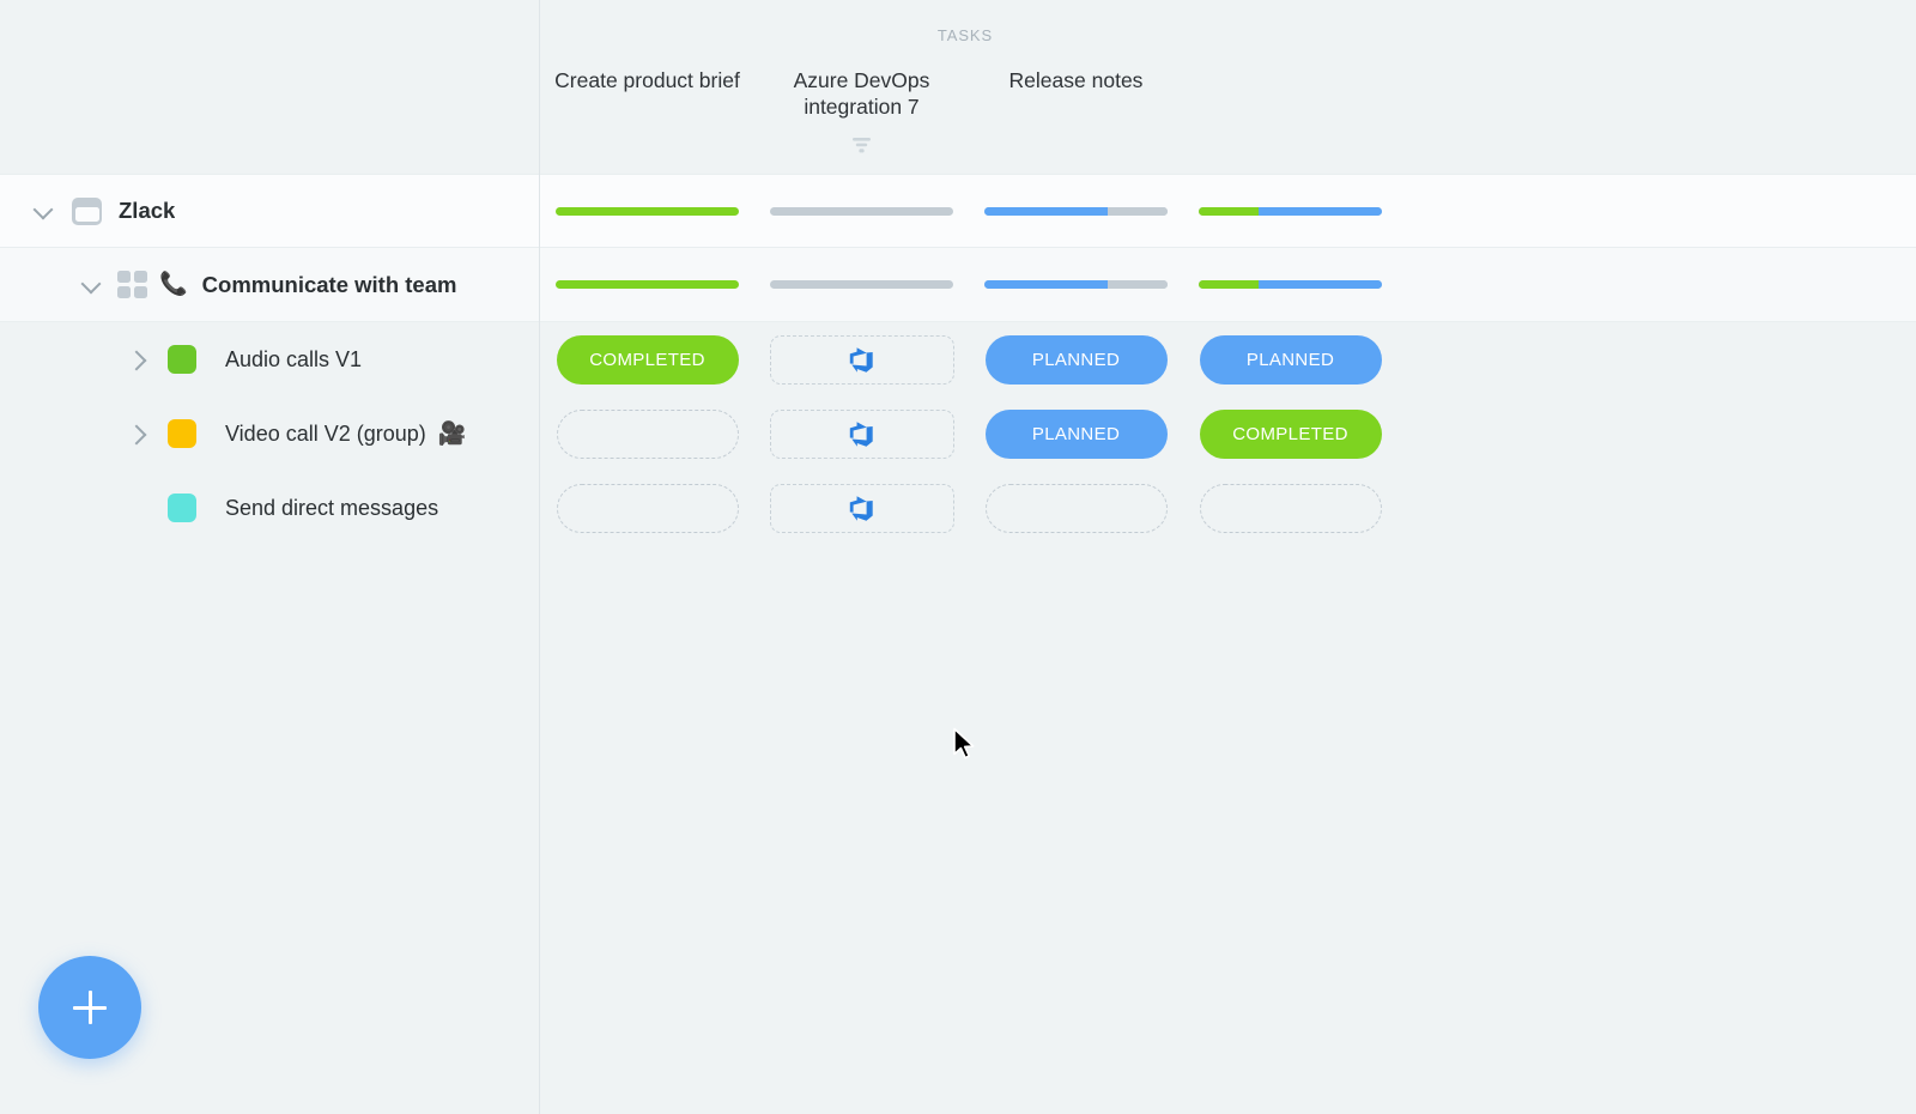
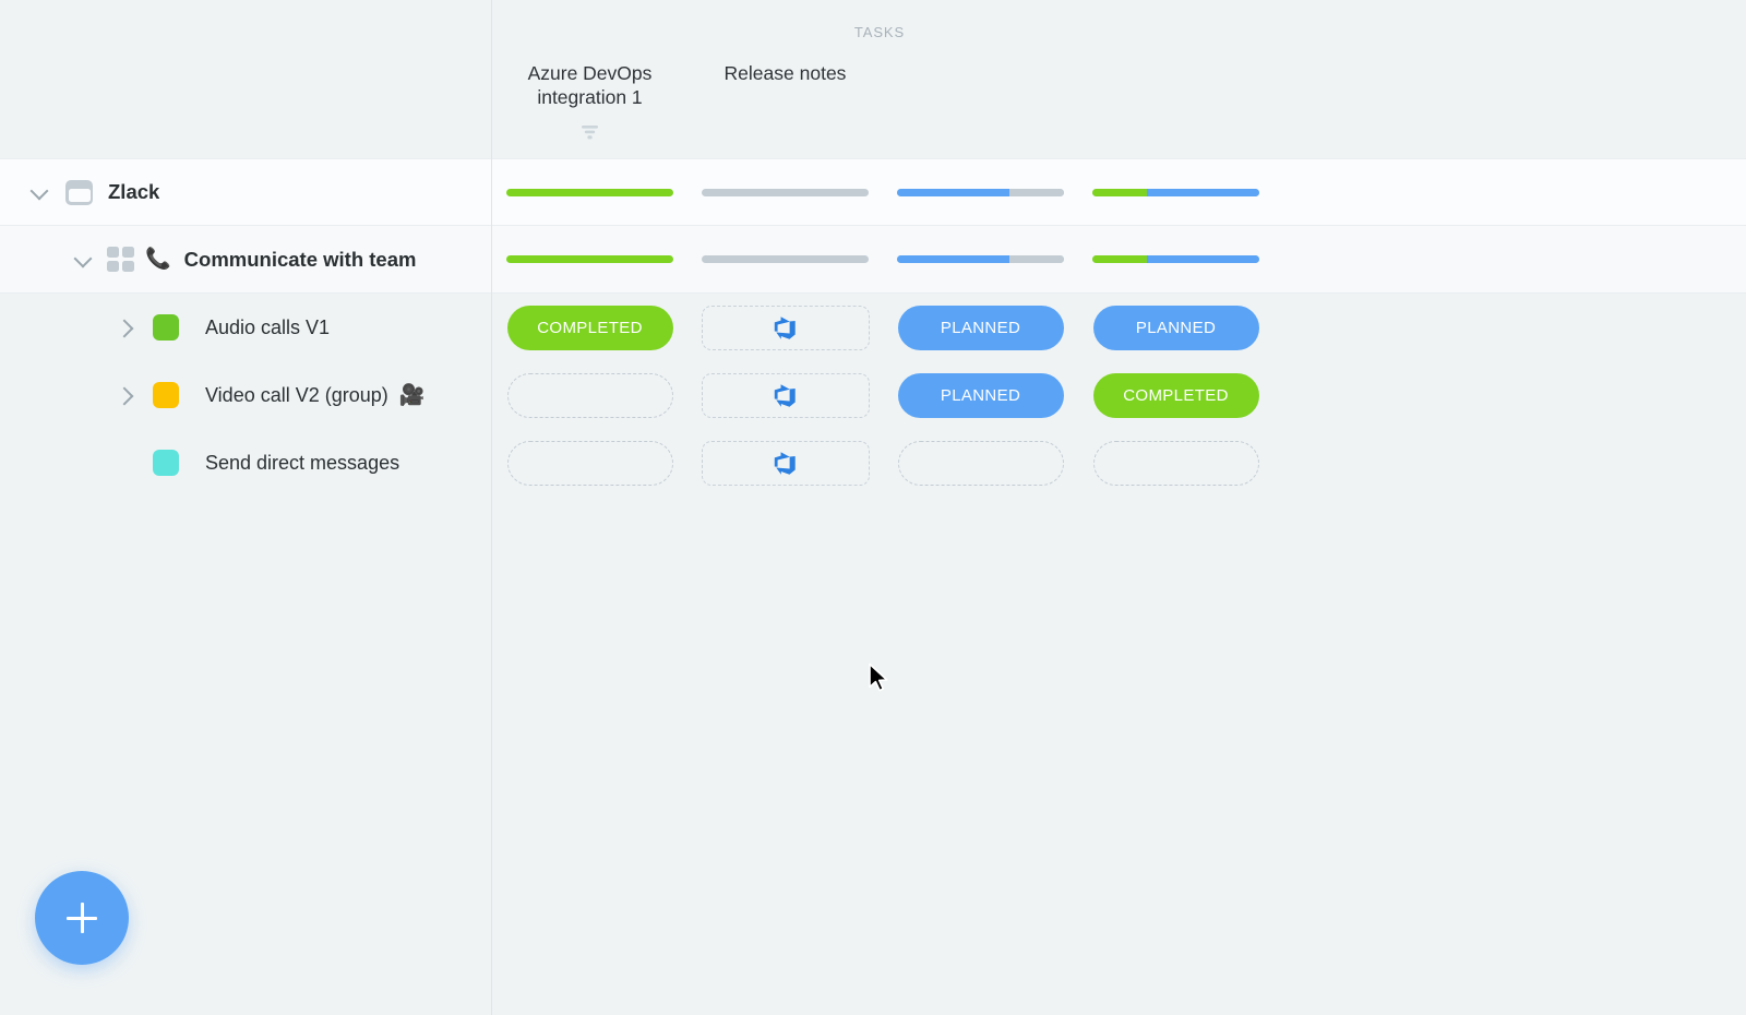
  TASKS
- Create product brief
- Azure DevOps integration 7
+ Azure DevOps integration 1
  Release notes
  Zlack
  📞
  Communicate with team
  Audio calls V1
  COMPLETED
  PLANNED
  PLANNED
  Video call V2 (group)
  🎥
  PLANNED
  COMPLETED
  Send direct messages
